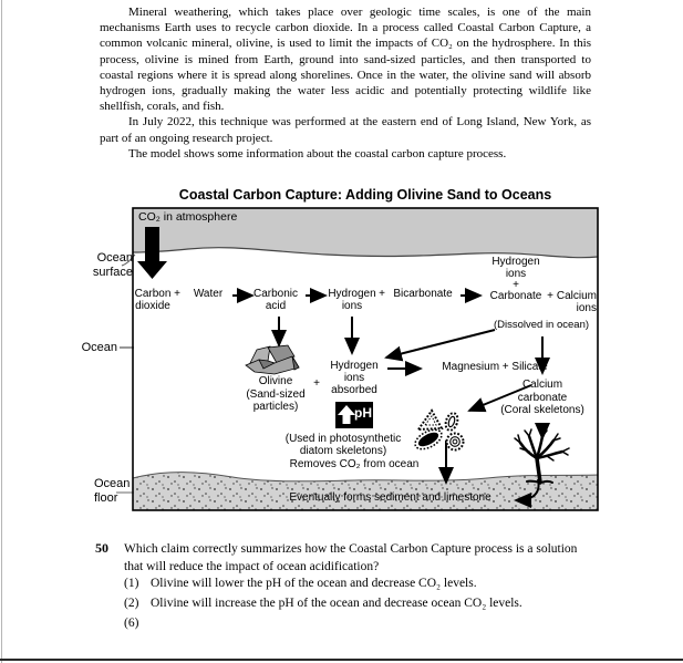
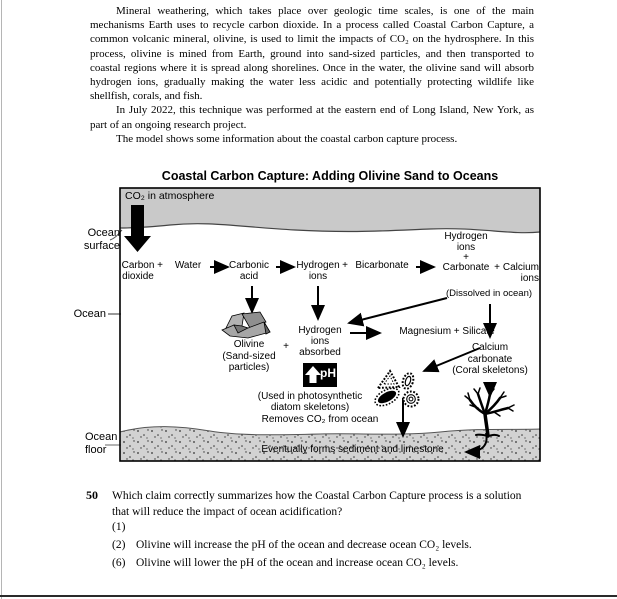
  Mineral weathering, which takes place over geologic time scales, is one of the main mechanisms Earth uses to recycle carbon dioxide. In a process called Coastal Carbon Capture, a common volcanic mineral, olivine, is used to limit the impacts of CO₂ on the hydrosphere. In this process, olivine is mined from Earth, ground into sand-sized particles, and then transported to coastal regions where it is spread along shorelines. Once in the water, the olivine sand will absorb hydrogen ions, gradually making the water less acidic and potentially protecting wildlife like shellfish, corals, and fish.
  In July 2022, this technique was performed at the eastern end of Long Island, New York, as part of an ongoing research project.
  The model shows some information about the coastal carbon capture process.
  Coastal Carbon Capture: Adding Olivine Sand to Oceans
  CO₂ in atmosphere
  Ocean
  surface
  Ocean
  Ocean
  floor
  Carbon
  dioxide
  +
  Water
  Carbonic
  acid
  Hydrogen
  ions
  +
  Bicarbonate
  Hydrogen
  ions
  +
  Carbonate
  +
  Calcium
  ions
  (Dissolved in ocean)
  Olivine
  (Sand-sized
  particles)
  +
  Hydrogen
  ions
  absorbed
  pH
  Magnesium + Silicate
  Calcium
  carbonate
  (Coral skeletons)
  (Used in photosynthetic
  diatom skeletons)
  Removes CO₂ from ocean
  Eventually forms sediment and limestone
  50
  Which claim correctly summarizes how the Coastal Carbon Capture process is a solution that will reduce the impact of ocean acidification?
  (1)
- Olivine will lower the pH of the ocean and decrease CO₂ levels.
  (2)
  Olivine will increase the pH of the ocean and decrease ocean CO₂ levels.
  (6)
+ Olivine will lower the pH of the ocean and increase ocean CO₂ levels.
